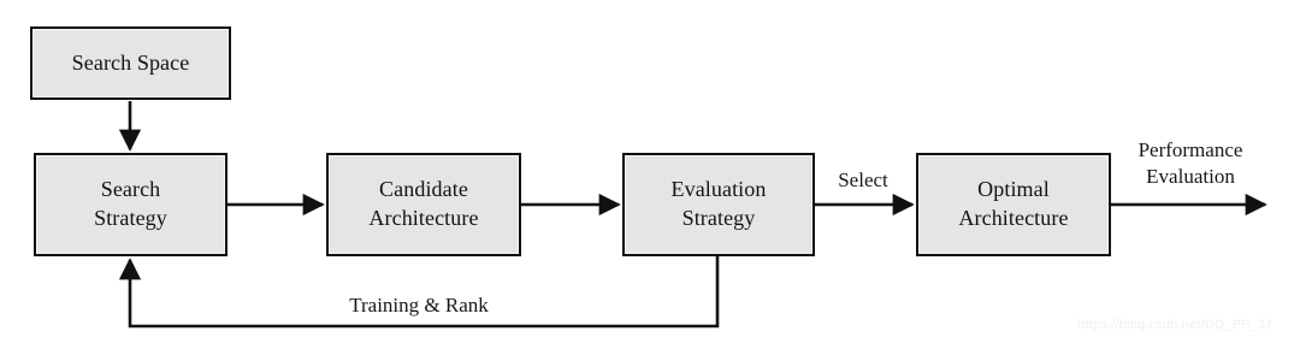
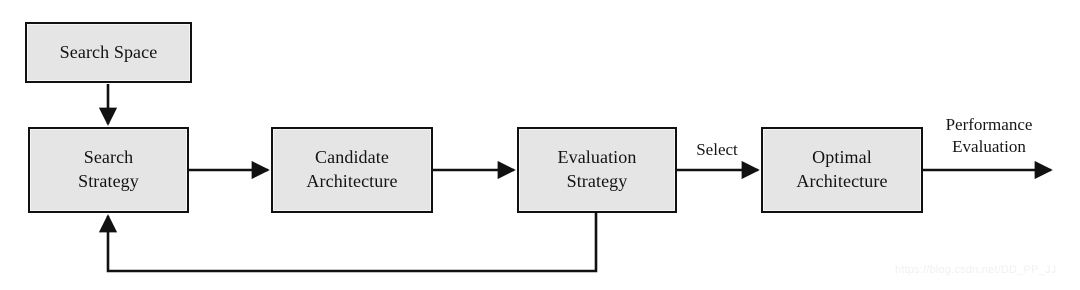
  Search Space
  Search
  Strategy
  Candidate
  Architecture
  Evaluation
  Strategy
  Optimal
  Architecture
  Select
  Performance
  Evaluation
- Training & Rank
